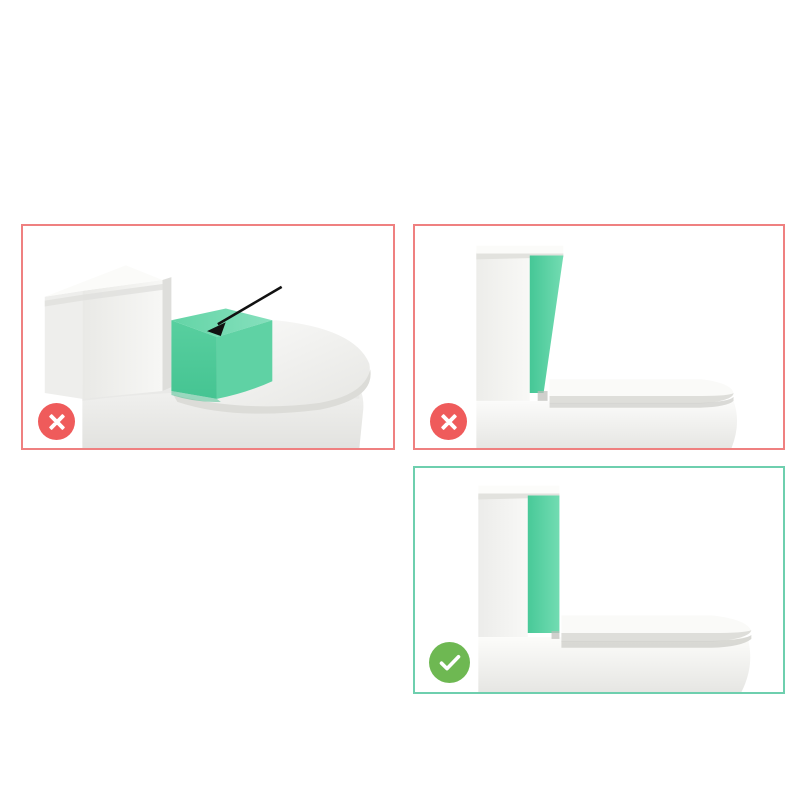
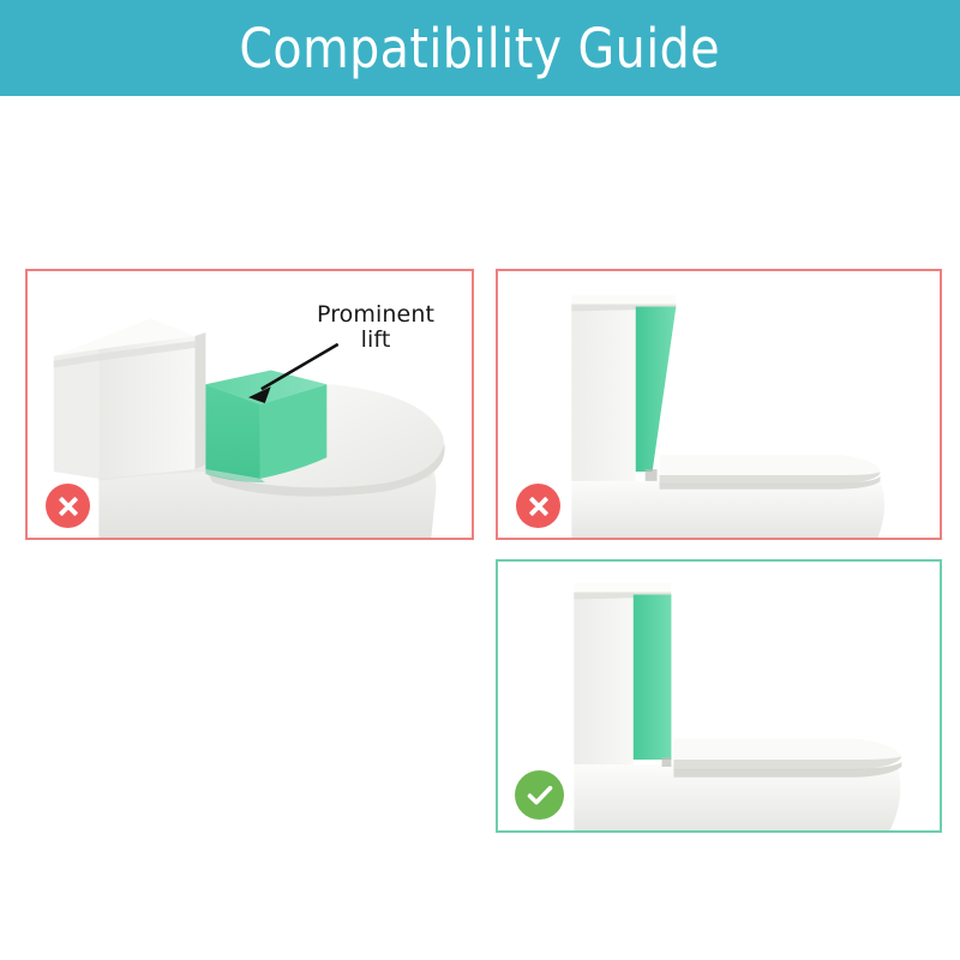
+ Compatibility Guide
+ Prominent
+ lift
